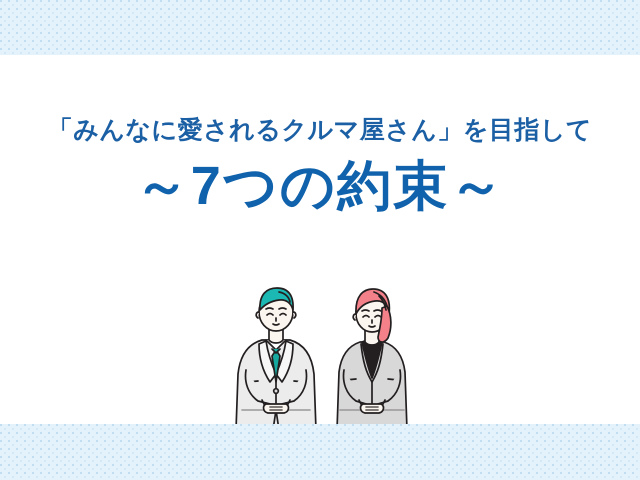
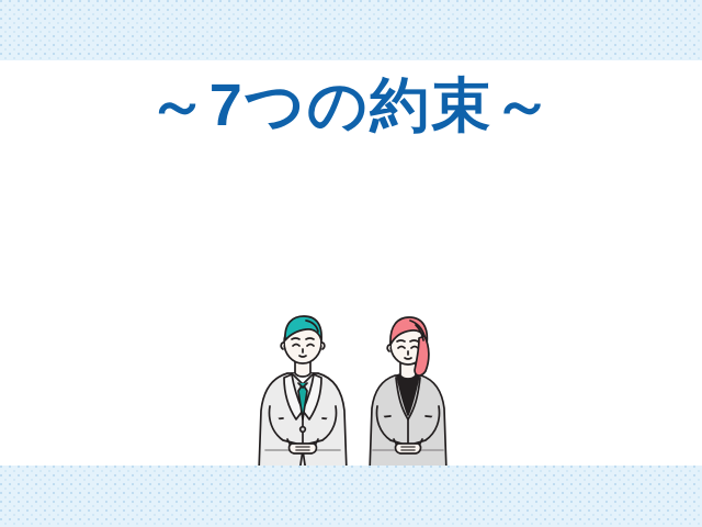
- 「みんなに愛されるクルマ屋さん」を目指して
  ～7つの約束～
